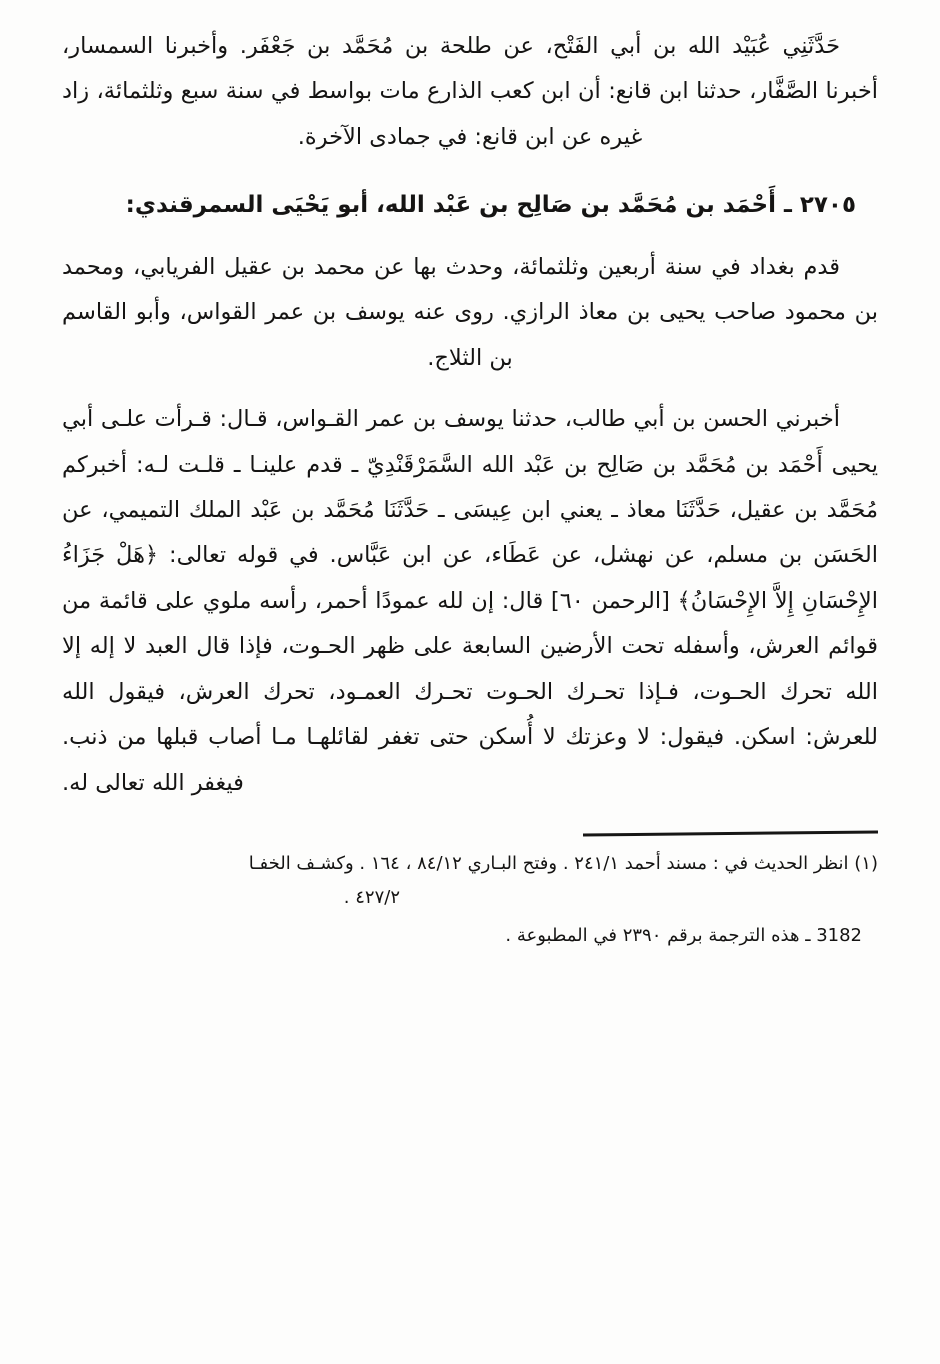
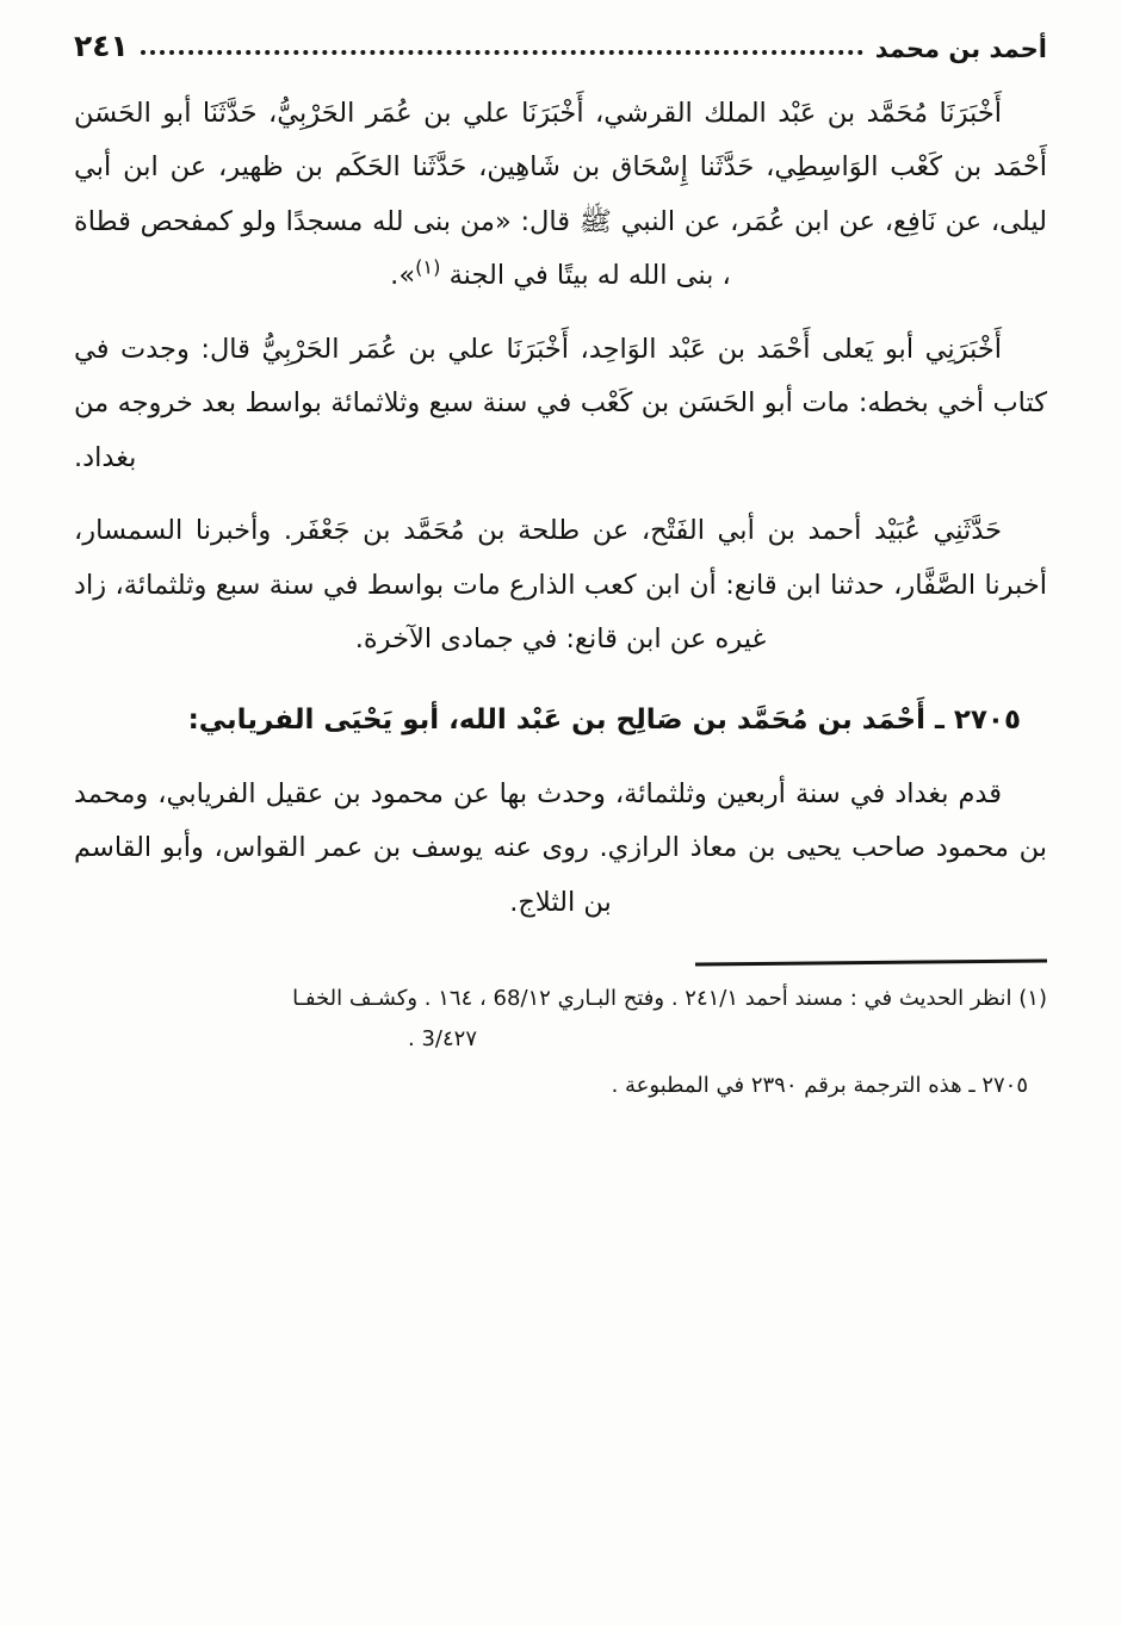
+ أحمد بن محمد
+ ٢٤١
+ أَخْبَرَنَا مُحَمَّد بن عَبْد الملك القرشي، أَخْبَرَنَا علي بن عُمَر الحَرْبِيُّ، حَدَّثَنَا أبو الحَسَن أَحْمَد بن كَعْب الوَاسِطِي، حَدَّثَنا إِسْحَاق بن شَاهِين، حَدَّثَنا الحَكَم بن ظهير، عن ابن أبي ليلى، عن نَافِع، عن ابن عُمَر، عن النبي ﷺ قال: «من بنى لله مسجدًا ولو كمفحص قطاة ، بنى الله له بيتًا في الجنة (١)».
+ أَخْبَرَنِي أبو يَعلى أَحْمَد بن عَبْد الوَاحِد، أَخْبَرَنَا علي بن عُمَر الحَرْبِيُّ قال: وجدت في كتاب أخي بخطه: مات أبو الحَسَن بن كَعْب في سنة سبع وثلاثمائة بواسط بعد خروجه من بغداد.
- حَدَّثَنِي عُبَيْد الله بن أبي الفَتْح، عن طلحة بن مُحَمَّد بن جَعْفَر. وأخبرنا السمسار، أخبرنا الصَّفَّار، حدثنا ابن قانع: أن ابن كعب الذارع مات بواسط في سنة سبع وثلثمائة، زاد غيره عن ابن قانع: في جمادى الآخرة.
+ حَدَّثَنِي عُبَيْد أحمد بن أبي الفَتْح، عن طلحة بن مُحَمَّد بن جَعْفَر. وأخبرنا السمسار، أخبرنا الصَّفَّار، حدثنا ابن قانع: أن ابن كعب الذارع مات بواسط في سنة سبع وثلثمائة، زاد غيره عن ابن قانع: في جمادى الآخرة.
- ٢٧٠٥ ـ أَحْمَد بن مُحَمَّد بن صَالِح بن عَبْد الله، أبو يَحْيَى السمرقندي:
+ ٢٧٠٥ ـ أَحْمَد بن مُحَمَّد بن صَالِح بن عَبْد الله، أبو يَحْيَى الفريابي:
- قدم بغداد في سنة أربعين وثلثمائة، وحدث بها عن محمد بن عقيل الفريابي، ومحمد بن محمود صاحب يحيى بن معاذ الرازي. روى عنه يوسف بن عمر القواس، وأبو القاسم بن الثلاج.
+ قدم بغداد في سنة أربعين وثلثمائة، وحدث بها عن محمود بن عقيل الفريابي، ومحمد بن محمود صاحب يحيى بن معاذ الرازي. روى عنه يوسف بن عمر القواس، وأبو القاسم بن الثلاج.
- أخبرني الحسن بن أبي طالب، حدثنا يوسف بن عمر القـواس، قـال: قـرأت علـى أبي يحيى أَحْمَد بن مُحَمَّد بن صَالِح بن عَبْد الله السَّمَرْقَنْدِيّ ـ قدم علينـا ـ قلـت لـه: أخبركم مُحَمَّد بن عقيل، حَدَّثَنَا معاذ ـ يعني ابن عِيسَى ـ حَدَّثَنَا مُحَمَّد بن عَبْد الملك التميمي، عن الحَسَن بن مسلم، عن نهشل، عن عَطَاء، عن ابن عَبَّاس. في قوله تعالى: ﴿هَلْ جَزَاءُ الإِحْسَانِ إِلاَّ الإِحْسَانُ﴾ [الرحمن ٦٠] قال: إن لله عمودًا أحمر، رأسه ملوي على قائمة من قوائم العرش، وأسفله تحت الأرضين السابعة على ظهر الحـوت، فإذا قال العبد لا إله إلا الله تحرك الحـوت، فـإذا تحـرك الحـوت تحـرك العمـود، تحرك العرش، فيقول الله للعرش: اسكن. فيقول: لا وعزتك لا أُسكن حتى تغفر لقائلهـا مـا أصاب قبلها من ذنب. فيغفر الله تعالى له.
- (١) انظر الحديث في : مسند أحمد ٢٤١/١ . وفتح البـاري ٨٤/١٢ ، ١٦٤ . وكشـف الخفـا
+ (١) انظر الحديث في : مسند أحمد ٢٤١/١ . وفتح البـاري 68/١٢ ، ١٦٤ . وكشـف الخفـا
- ٤٢٧/٢ .
+ ٤٢٧/3 .
- 3182 ـ هذه الترجمة برقم ٢٣٩٠ في المطبوعة .
+ ٢٧٠٥ ـ هذه الترجمة برقم ٢٣٩٠ في المطبوعة .
